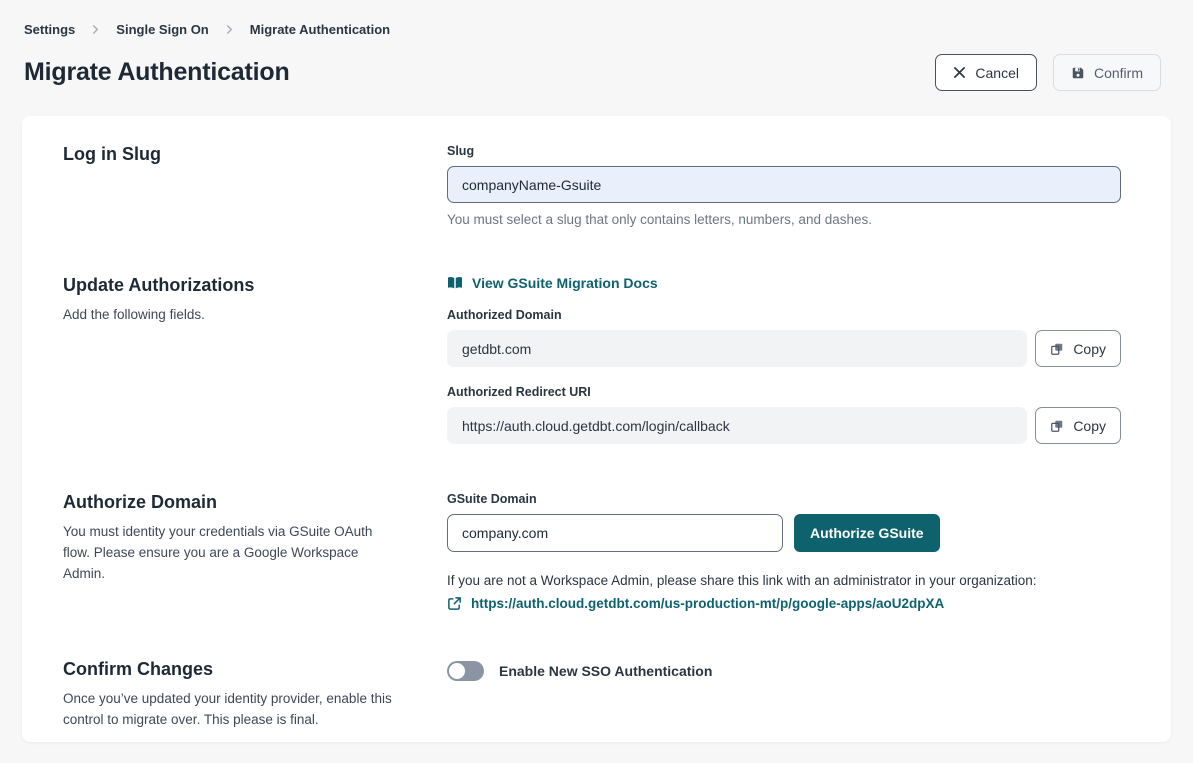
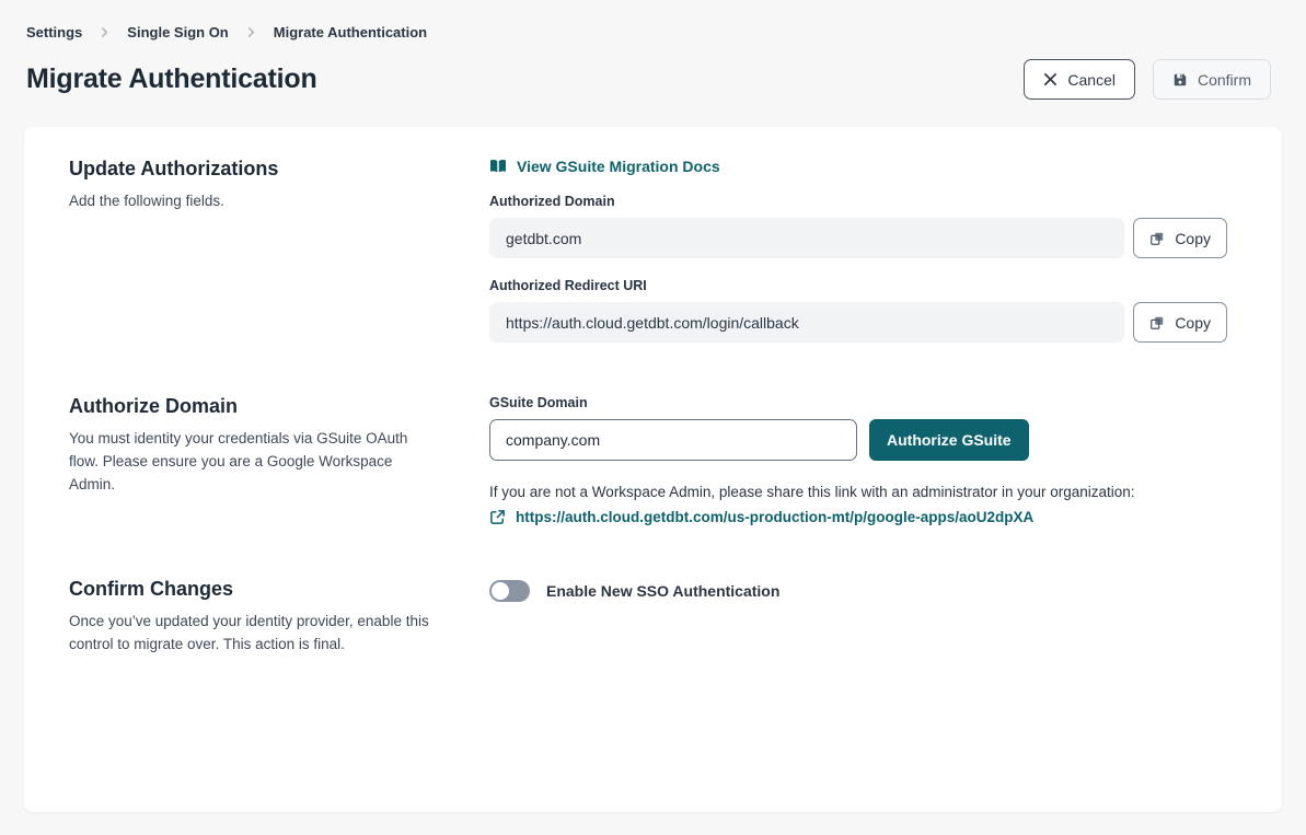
  Settings
  Single Sign On
  Migrate Authentication
  Migrate Authentication
  Cancel
  Confirm
- Log in Slug
- Slug
- companyName-Gsuite
- You must select a slug that only contains letters, numbers, and dashes.
  Update Authorizations
  Add the following fields.
  View GSuite Migration Docs
  Authorized Domain
  getdbt.com
  Copy
  Authorized Redirect URI
  https://auth.cloud.getdbt.com/login/callback
  Copy
  Authorize Domain
  You must identity your credentials via GSuite OAuth flow. Please ensure you are a Google Workspace Admin.
  GSuite Domain
  company.com
  Authorize GSuite
  If you are not a Workspace Admin, please share this link with an administrator in your organization:
  https://auth.cloud.getdbt.com/us-production-mt/p/google-apps/aoU2dpXA
  Confirm Changes
- Once you’ve updated your identity provider, enable this control to migrate over. This please is final.
+ Once you’ve updated your identity provider, enable this control to migrate over. This action is final.
  Enable New SSO Authentication
